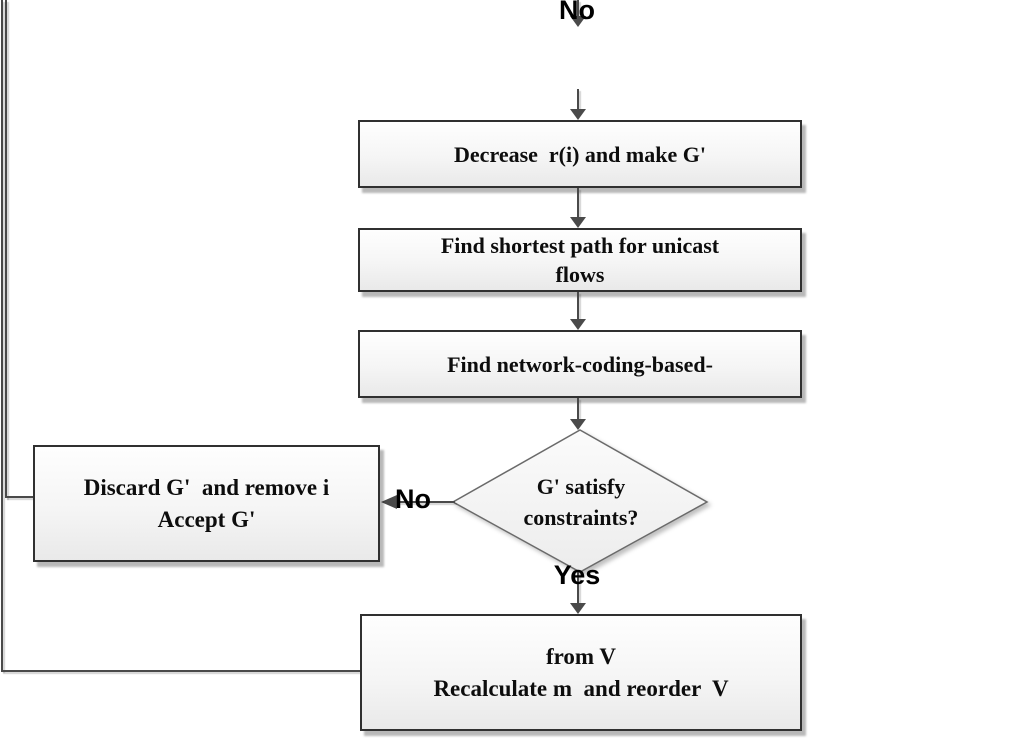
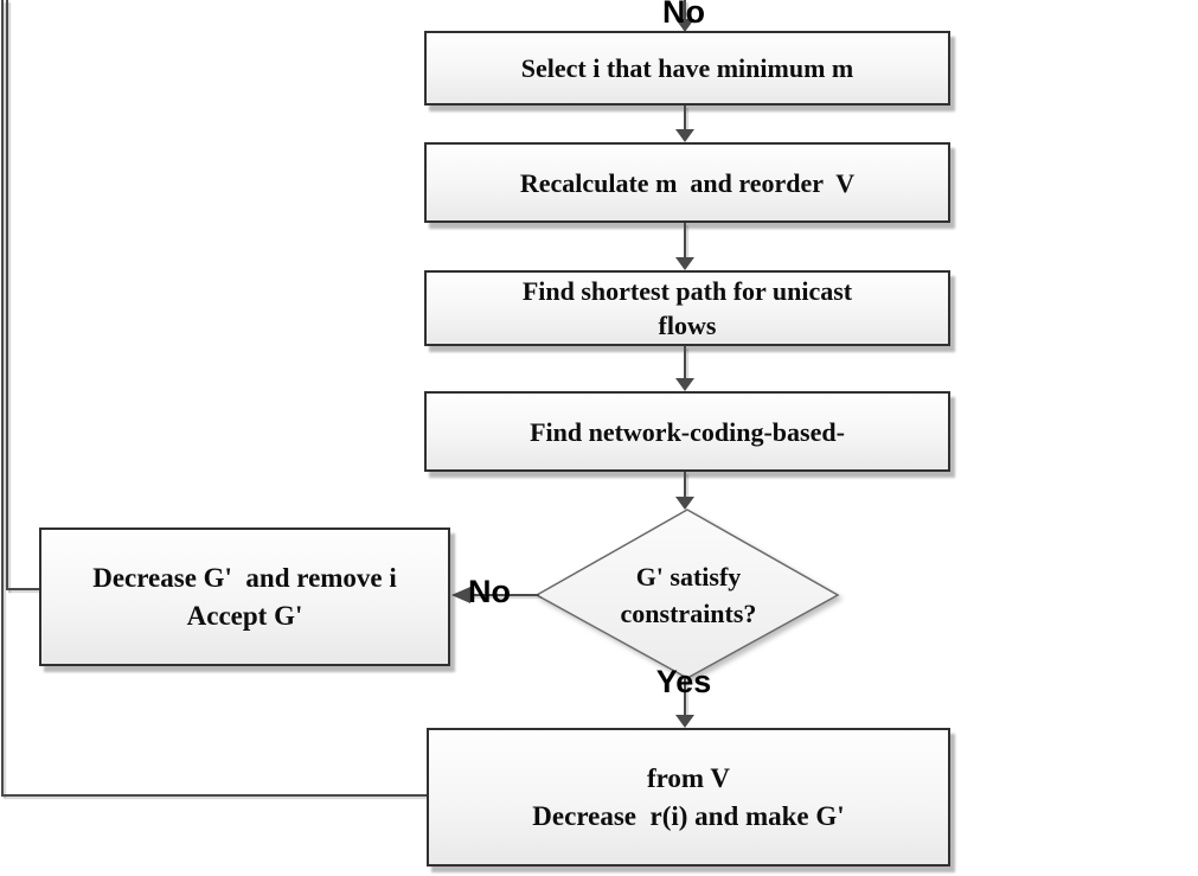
  No
+ Select i that have minimum m
- Decrease r(i) and make G'
+ Recalculate m and reorder V
  Find shortest path for unicast
  flows
  Find network-coding-based-
  G' satisfy
  constraints?
  No
- Discard G' and remove i
+ Decrease G' and remove i
  Accept G'
  Yes
  from V
- Recalculate m and reorder V
+ Decrease r(i) and make G'
